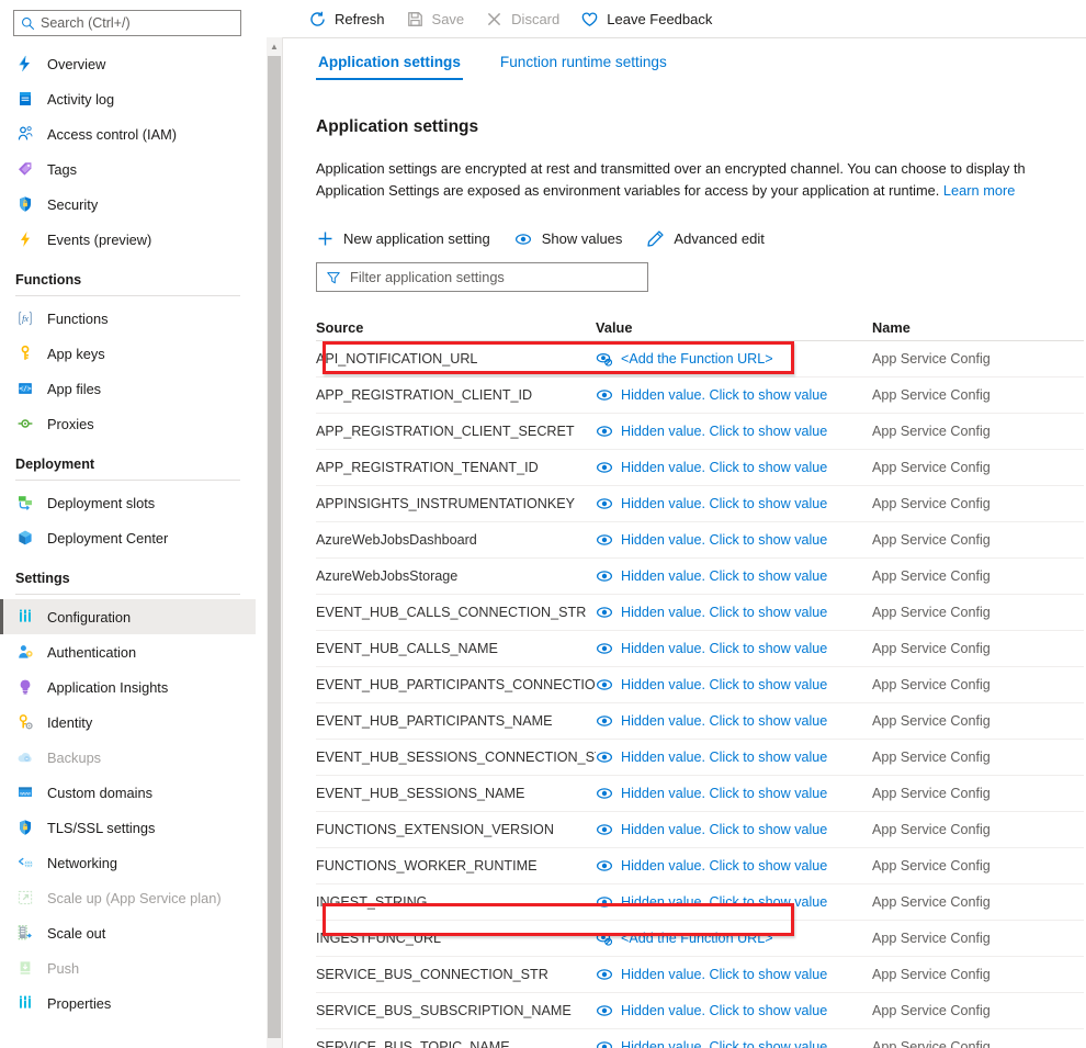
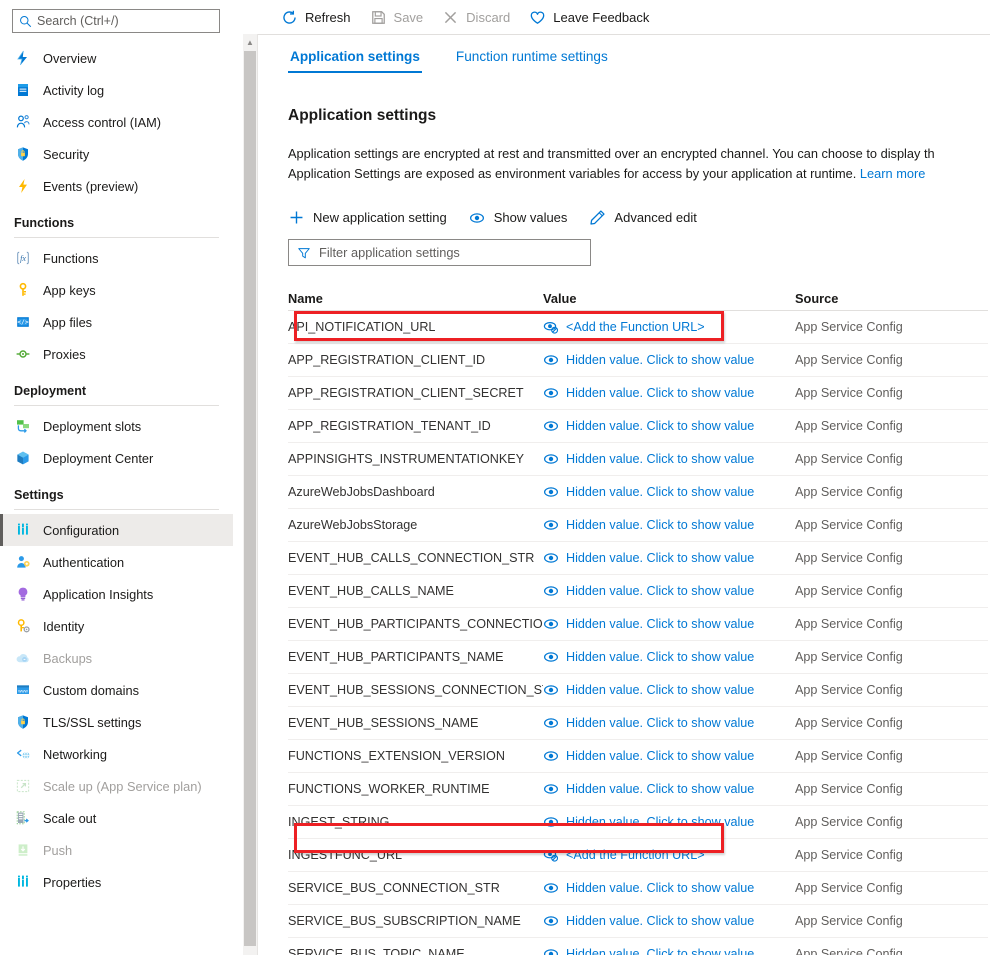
  Search (Ctrl+/)
  Overview
  Activity log
  Access control (IAM)
- Tags
  Security
  Events (preview)
  Functions
  fx
  Functions
  App keys
  App files
  Proxies
  Deployment
  Deployment slots
  Deployment Center
  Settings
  Configuration
  Authentication
  Application Insights
  Identity
  Backups
  Custom domains
  TLS/SSL settings
  Networking
  Scale up (App Service plan)
  Scale out
  Push
  Properties
  ▲
  Refresh
  Save
  Discard
  Leave Feedback
  Application settings
  Function runtime settings
  Application settings
  Application settings are encrypted at rest and transmitted over an encrypted channel. You can choose to display th
  Application Settings are exposed as environment variables for access by your application at runtime. Learn more
  New application setting
  Show values
  Advanced edit
  Filter application settings
- Source
+ Name
  Value
- Name
+ Source
  API_NOTIFICATION_URL
  <Add the Function URL>
  App Service Config
  APP_REGISTRATION_CLIENT_ID
  Hidden value. Click to show value
  App Service Config
  APP_REGISTRATION_CLIENT_SECRET
  Hidden value. Click to show value
  App Service Config
  APP_REGISTRATION_TENANT_ID
  Hidden value. Click to show value
  App Service Config
  APPINSIGHTS_INSTRUMENTATIONKEY
  Hidden value. Click to show value
  App Service Config
  AzureWebJobsDashboard
  Hidden value. Click to show value
  App Service Config
  AzureWebJobsStorage
  Hidden value. Click to show value
  App Service Config
  EVENT_HUB_CALLS_CONNECTION_STR
  Hidden value. Click to show value
  App Service Config
  EVENT_HUB_CALLS_NAME
  Hidden value. Click to show value
  App Service Config
  EVENT_HUB_PARTICIPANTS_CONNECTIO
  Hidden value. Click to show value
  App Service Config
  EVENT_HUB_PARTICIPANTS_NAME
  Hidden value. Click to show value
  App Service Config
  EVENT_HUB_SESSIONS_CONNECTION_S
  Hidden value. Click to show value
  App Service Config
  EVENT_HUB_SESSIONS_NAME
  Hidden value. Click to show value
  App Service Config
  FUNCTIONS_EXTENSION_VERSION
  Hidden value. Click to show value
  App Service Config
  FUNCTIONS_WORKER_RUNTIME
  Hidden value. Click to show value
  App Service Config
  INGEST_STRING
  Hidden value. Click to show value
  App Service Config
  INGESTFUNC_URL
  <Add the Function URL>
  App Service Config
  SERVICE_BUS_CONNECTION_STR
  Hidden value. Click to show value
  App Service Config
  SERVICE_BUS_SUBSCRIPTION_NAME
  Hidden value. Click to show value
  App Service Config
  SERVICE_BUS_TOPIC_NAME
  Hidden value. Click to show value
  App Service Config
